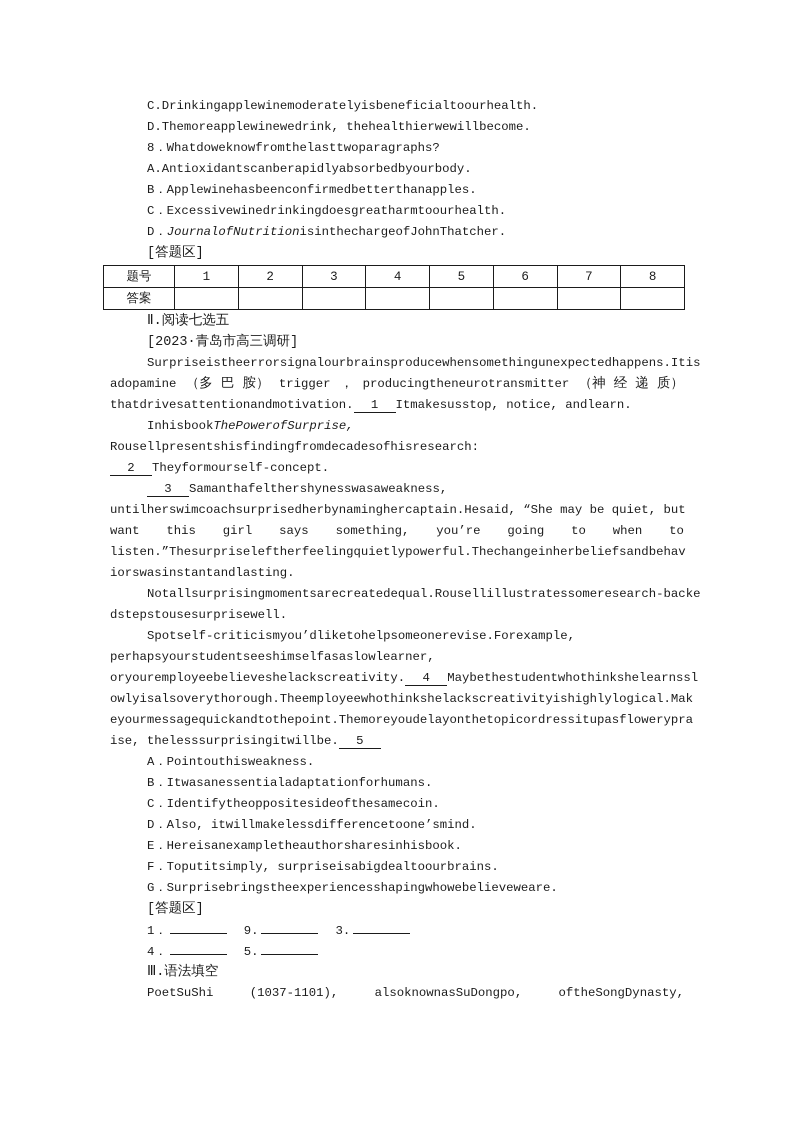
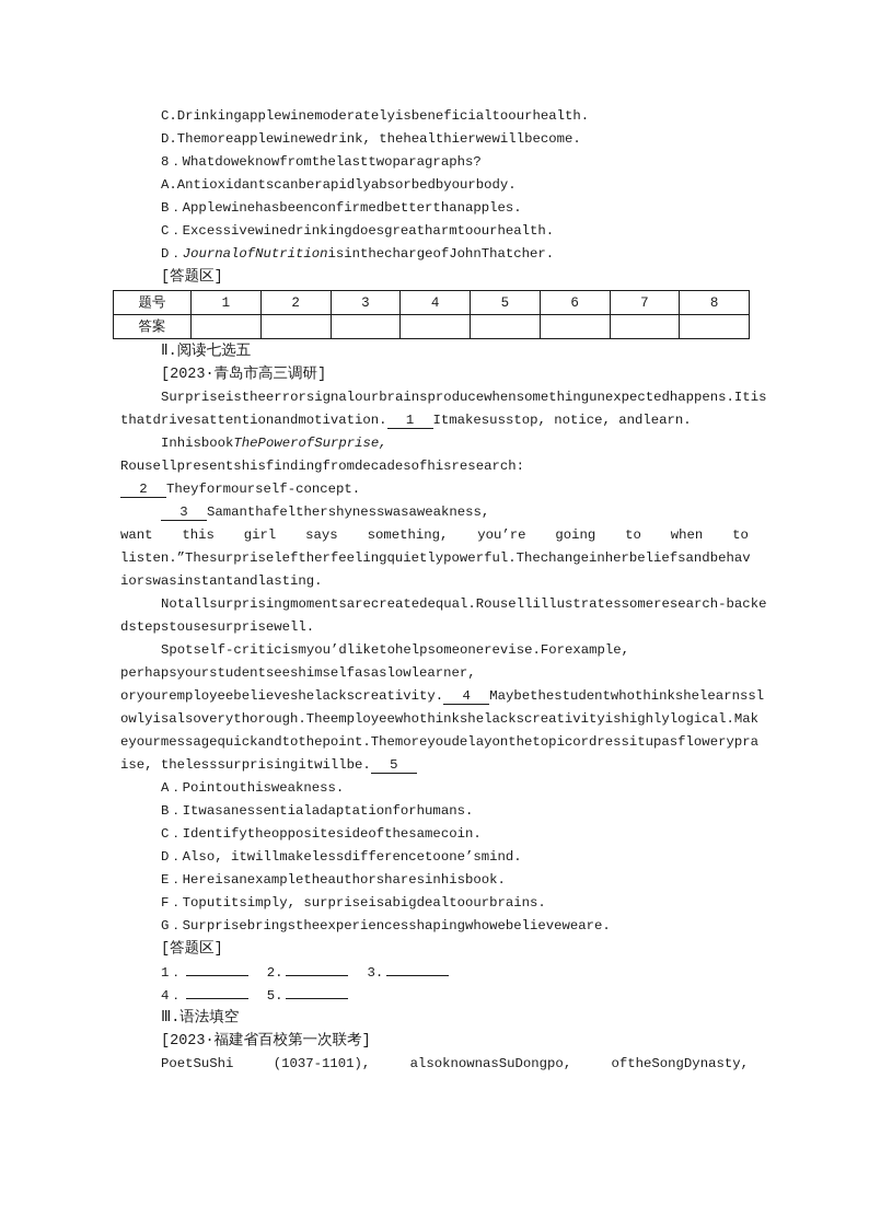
  C.Drinkingapplewinemoderatelyisbeneficialtoourhealth.
  D.Themoreapplewinewedrink, thehealthierwewillbecome.
  8．Whatdoweknowfromthelasttwoparagraphs?
  A.Antioxidantscanberapidlyabsorbedbyourbody.
  B．Applewinehasbeenconfirmedbetterthanapples.
  C．Excessivewinedrinkingdoesgreatharmtoourhealth.
  D．JournalofNutritionisinthechargeofJohnThatcher.
  [答题区]
  题号	1	2	3	4	5	6	7	8
  答案
  Ⅱ.阅读七选五
  [2023·青岛市高三调研]
  Surpriseistheerrorsignalourbrainsproducewhensomethingunexpectedhappens.Itis
- adopamine
- （多 巴 胺）
- trigger
- ，
- producingtheneurotransmitter
- （神 经 递 质）
  thatdrivesattentionandmotivation. 1 Itmakesusstop, notice, andlearn.
  InhisbookThePowerofSurprise,
  Rousellpresentshisfindingfromdecadesofhisresearch:
  2 Theyformourself-concept.
  3 Samanthafelthershynesswasaweakness,
- untilherswimcoachsurprisedherbynaminghercaptain.Hesaid, “She may be quiet, but
  want
  this
  girl
  says
  something,
  you’re
  going
  to
  when
  to
  listen.”Thesurpriseleftherfeelingquietlypowerful.Thechangeinherbeliefsandbehav
  iorswasinstantandlasting.
  Notallsurprisingmomentsarecreatedequal.Rousellillustratessomeresearch-backe
  dstepstousesurprisewell.
  Spotself-criticismyou’dliketohelpsomeonerevise.Forexample,
  perhapsyourstudentseeshimselfasaslowlearner,
  oryouremployeebelieveshelackscreativity. 4 Maybethestudentwhothinkshelearnssl
  owlyisalsoverythorough.Theemployeewhothinkshelackscreativityishighlylogical.Mak
  eyourmessagequickandtothepoint.Themoreyoudelayonthetopicordressitupasflowerypra
  ise, thelesssurprisingitwillbe. 5
  A．Pointouthisweakness.
  B．Itwasanessentialadaptationforhumans.
  C．Identifytheoppositesideofthesamecoin.
  D．Also, itwillmakelessdifferencetoone’smind.
  E．Hereisanexampletheauthorsharesinhisbook.
  F．Toputitsimply, surpriseisabigdealtoourbrains.
  G．Surprisebringstheexperiencesshapingwhowebelieveweare.
  [答题区]
- 1． 9. 3.
+ 1． 2. 3.
  4． 5.
  Ⅲ.语法填空
+ [2023·福建省百校第一次联考]
  PoetSuShi
  (1037-1101),
  alsoknownasSuDongpo,
  oftheSongDynasty,
